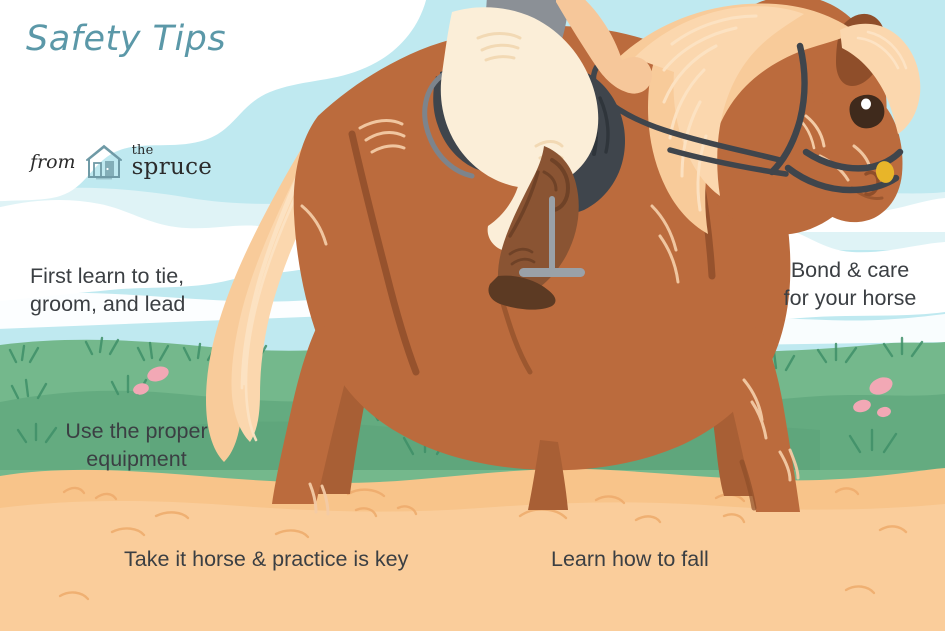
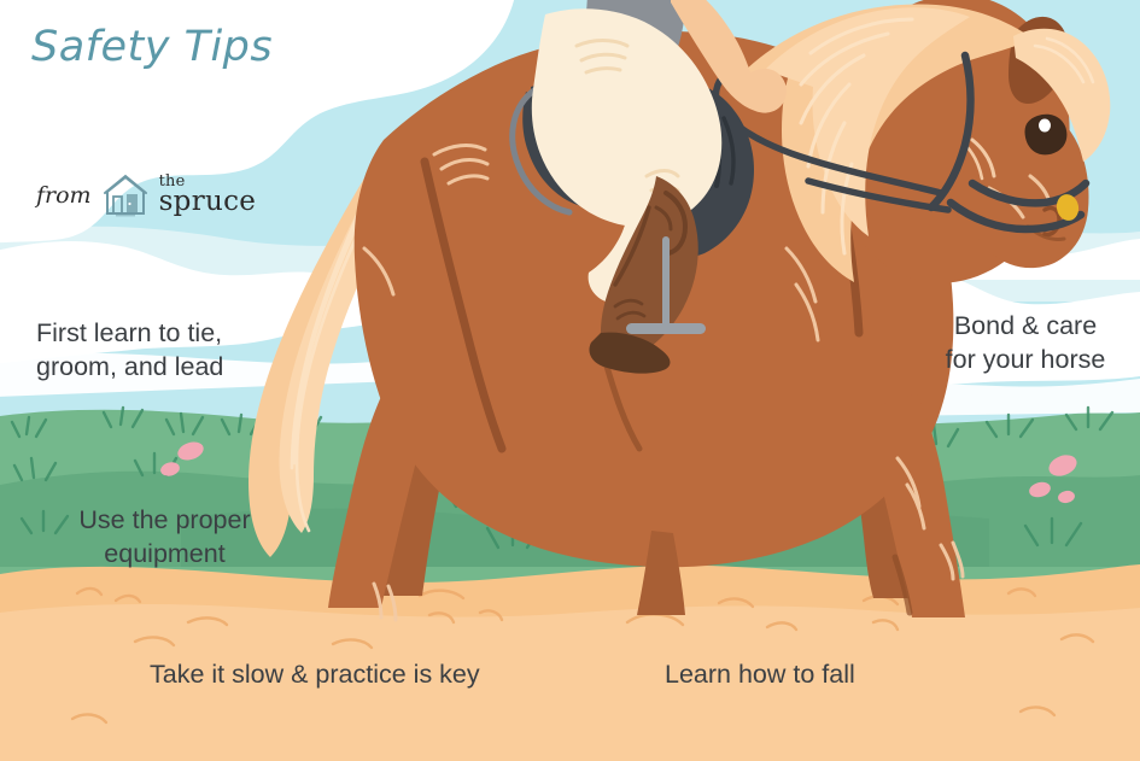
  Safety Tips
  from
  the
  spruce
  First learn to tie,
  groom, and lead
  Bond & care
  for your horse
  Use the proper
  equipment
- Take it horse & practice is key
+ Take it slow & practice is key
  Learn how to fall
